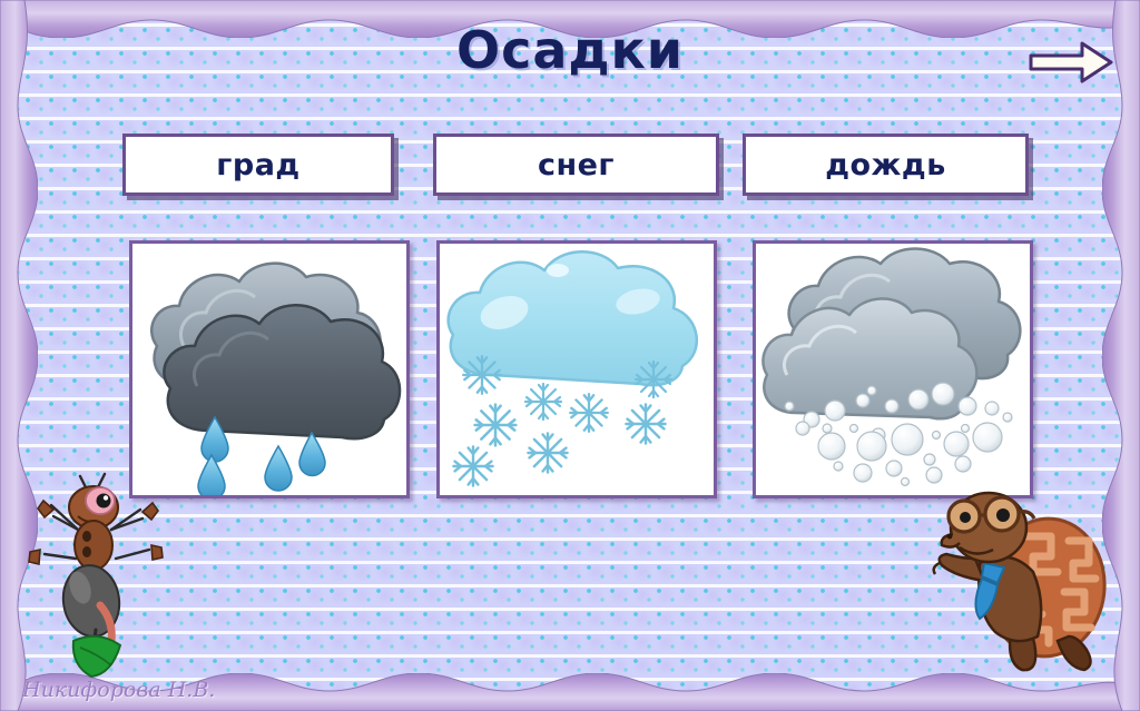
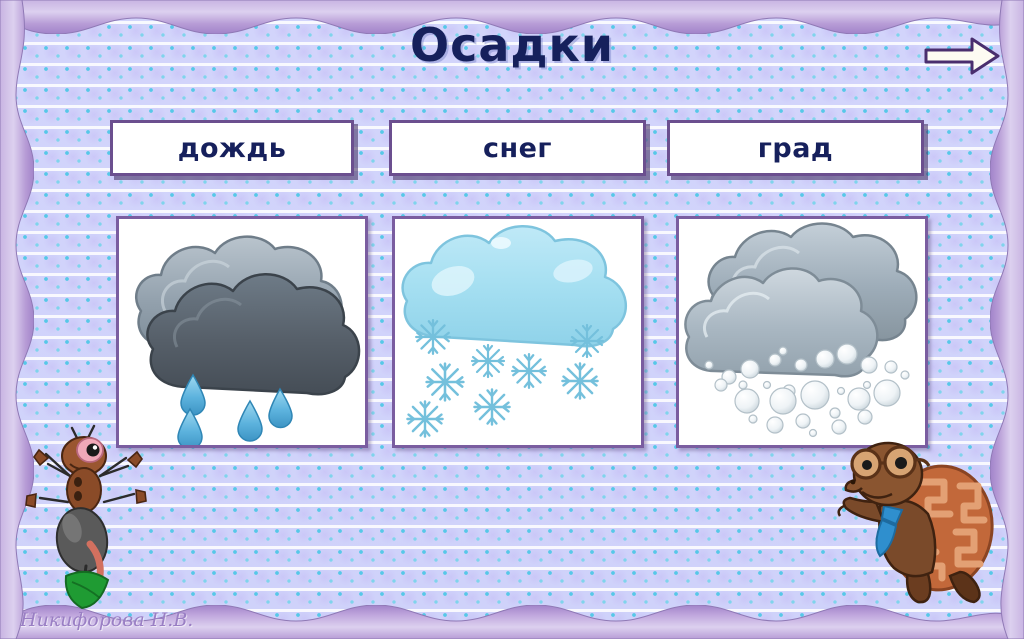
  Осадки
- град
+ дождь
  снег
- дождь
+ град
  Никифорова Н.В.
